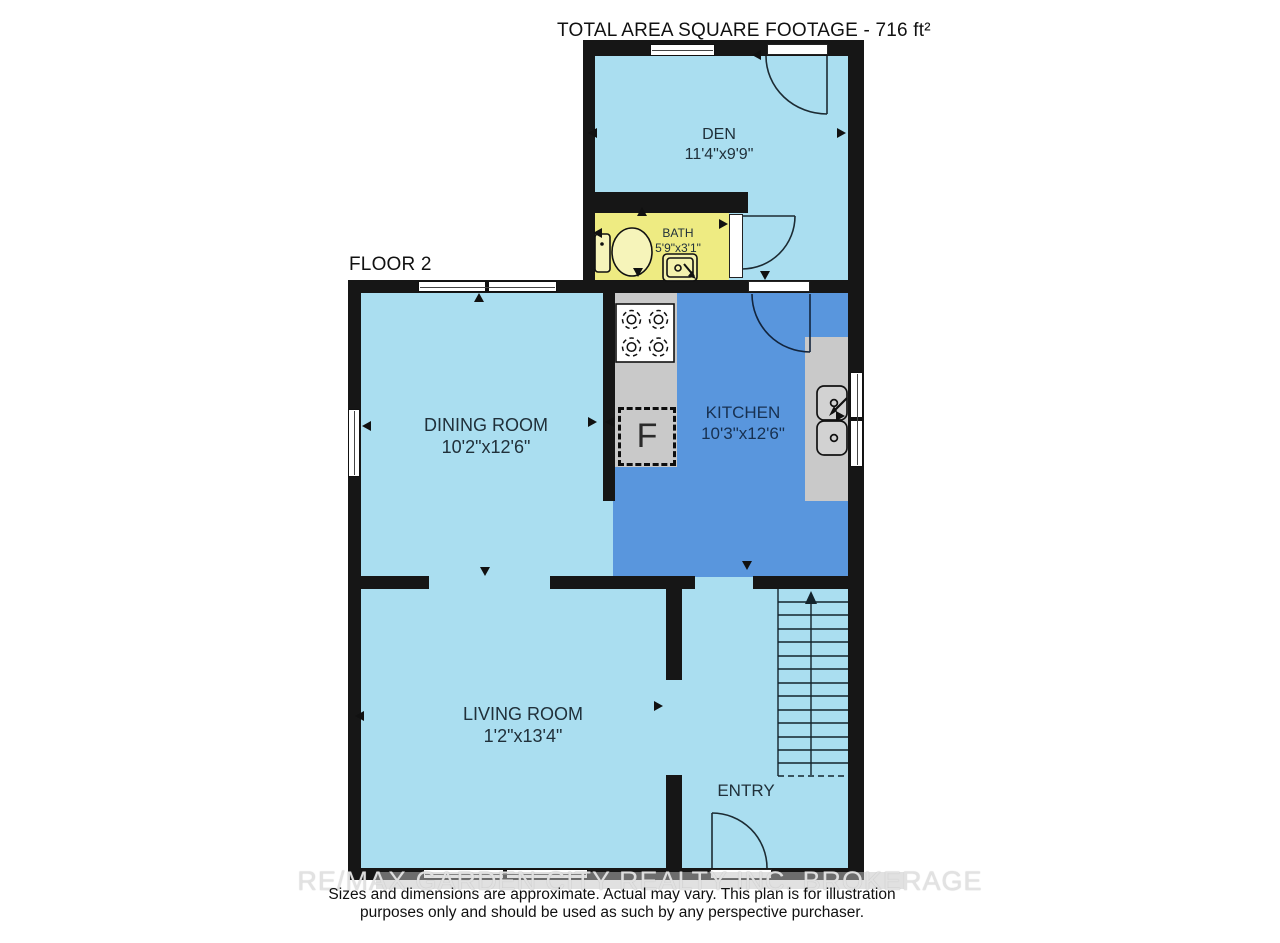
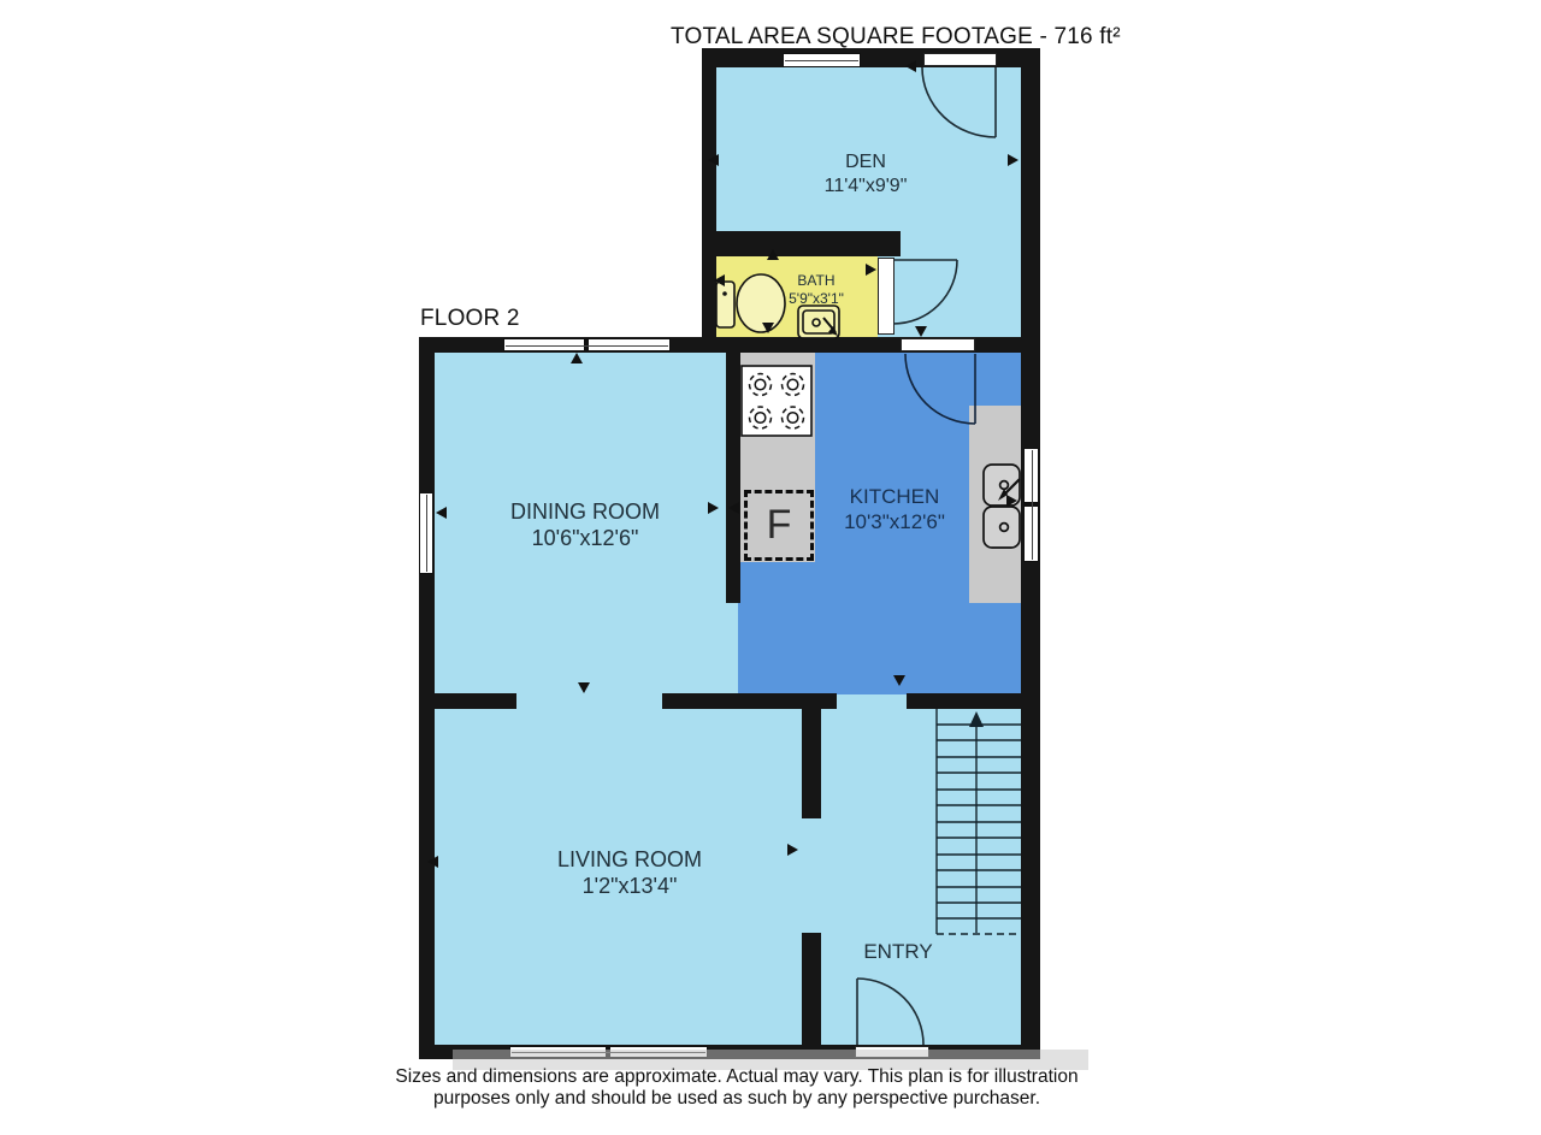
  TOTAL AREA SQUARE FOOTAGE - 716 ft²
  FLOOR 2
  F
  DEN
  11'4"x9'9"
  BATH
  5'9"x3'1"
  DINING ROOM
- 10'2"x12'6"
+ 10'6"x12'6"
  KITCHEN
  10'3"x12'6"
  LIVING ROOM
  1'2"x13'4"
  ENTRY
- RE/MAX GARDEN CITY REALTY INC. BROKERAGE
  Sizes and dimensions are approximate. Actual may vary. This plan is for illustration
  purposes only and should be used as such by any perspective purchaser.
